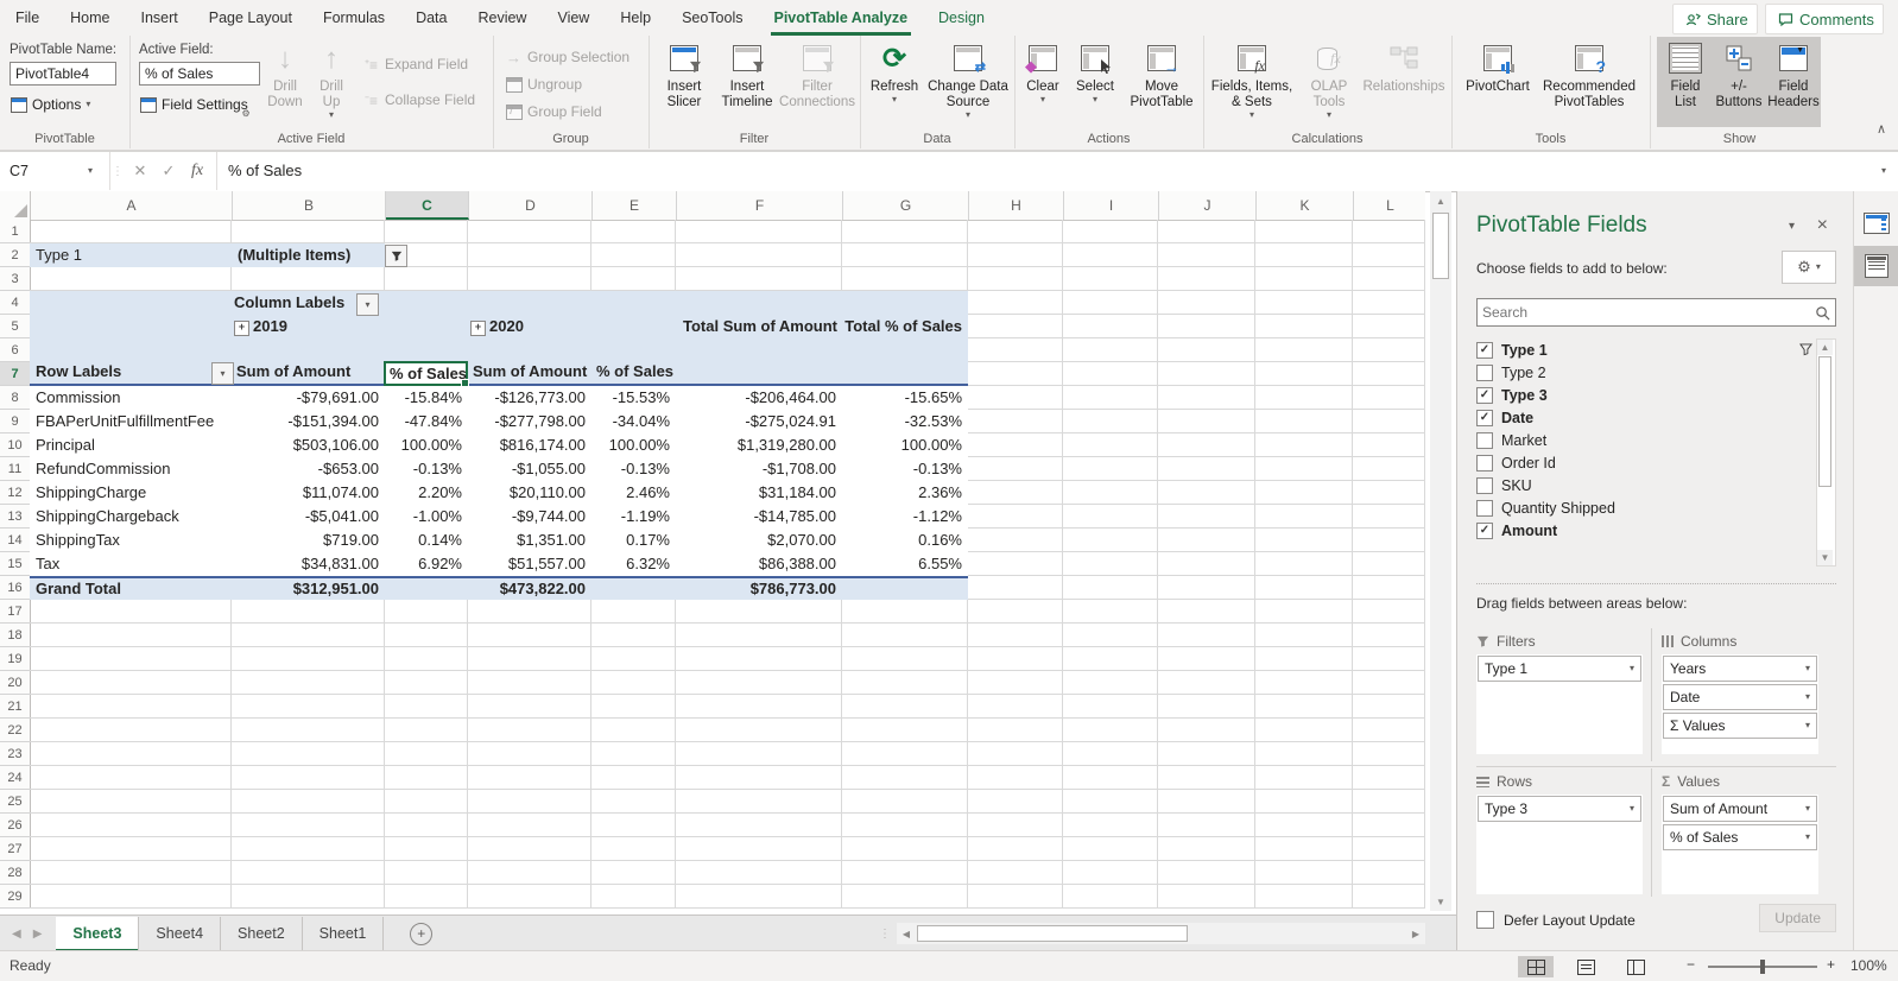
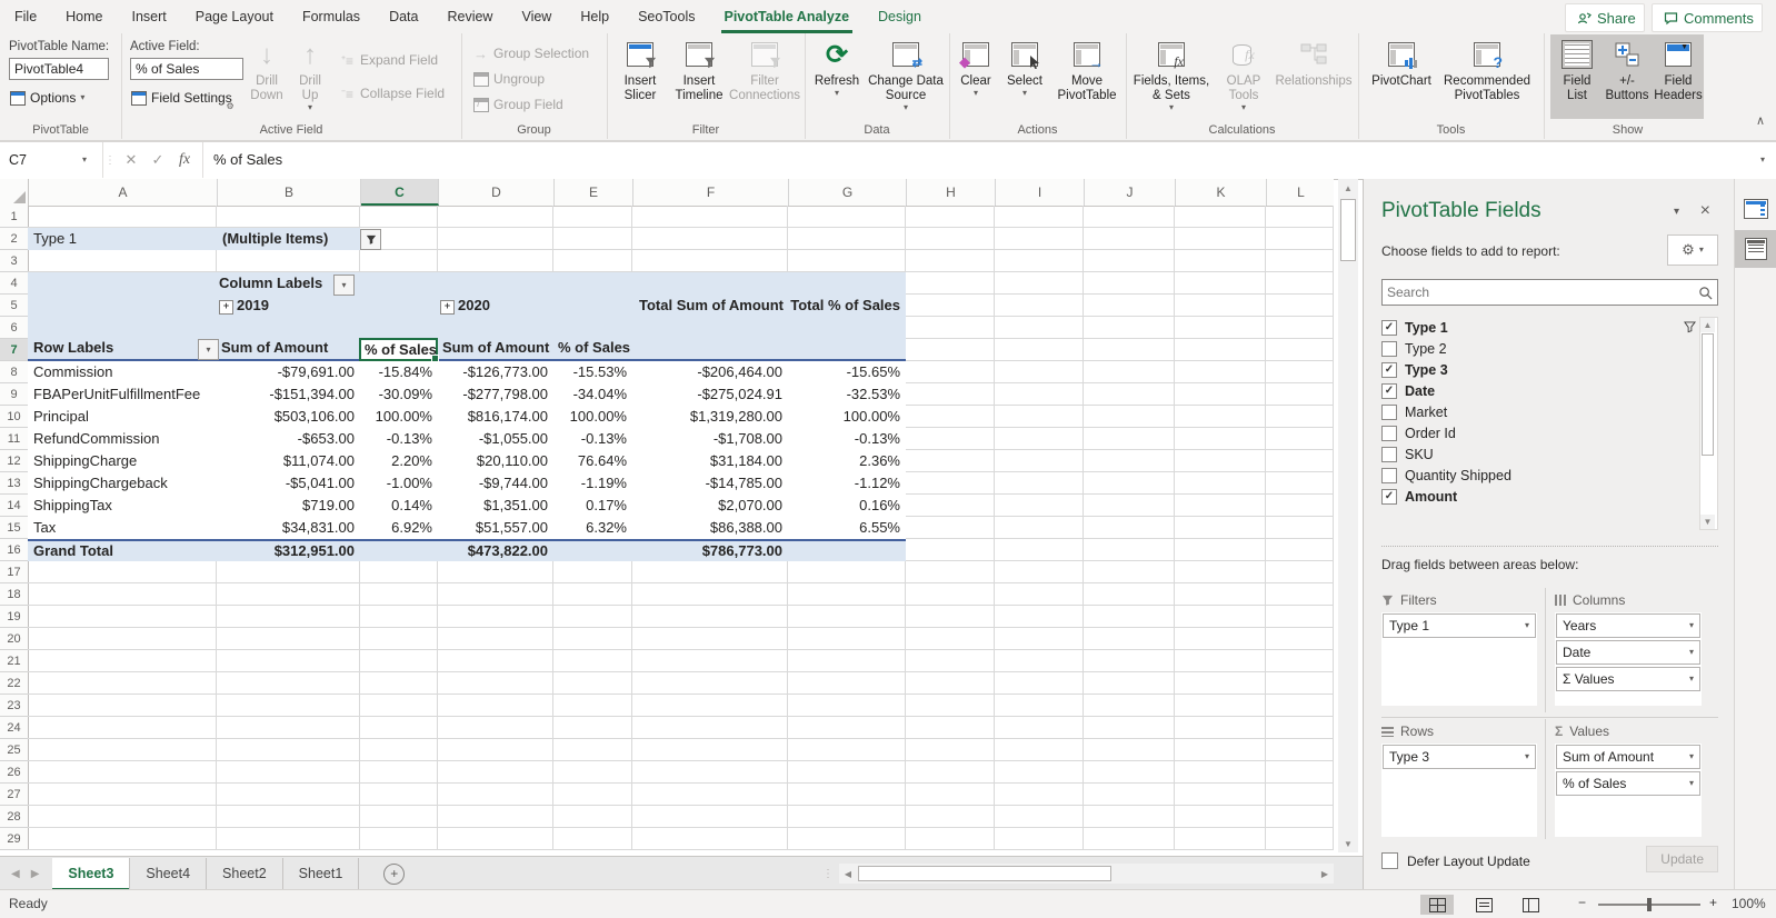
  File
  Home
  Insert
  Page Layout
  Formulas
  Data
  Review
  View
  Help
  SeoTools
  PivotTable Analyze
  Design
  Share
  Comments
  PivotTable Name:
  PivotTable4
  Options
  ▾
  PivotTable
  Active Field:
  % of Sales
  ⚙
  Field Settings
  ↓
  Drill Down
  ↑
  Drill Up
  ▾
  ⁺≡
  Expand Field
  Collapse Field
  Active Field
  →
  Group Selection
  Ungroup
  7
  Group Field
  Group
  Insert Slicer
  Insert Timeline
  Filter Connections
  Filter
  ⟳
  Refresh
  ▾
  ⇄
  Change Data Source
  ▾
  Data
  ◆
  Clear
  ▾
  Select
  ▾
  →
  Move PivotTable
  Actions
  fx
  Fields, Items, & Sets
  ▾
  fx
  OLAP Tools
  ▾
  Relationships
  Calculations
  PivotChart
  ?
  Recommended PivotTables
  Tools
  Field List
  +/- Buttons
  Field Headers
  Show
  ∧
  C7
  ▾
  ⋮
  ✕
  ✓
  fx
  % of Sales
  ▾
  A
  B
  C
  D
  E
  F
  G
  H
  I
  J
  K
  L
  1
  2
  3
  4
  5
  6
  7
  8
  9
  10
  11
  12
  13
  14
  15
  16
  17
  18
  19
  20
  21
  22
  23
  24
  25
  26
  27
  28
  29
  Type 1
  (Multiple Items)
  Column Labels
  ▾
  + 2019
  + 2020
  Total Sum of Amount
  Total % of Sales
  Row Labels
  ▾
  Sum of Amount
  Sum of Amount
  % of Sales
  % of Sales
  Commission
  -$79,691.00
  -15.84%
  -$126,773.00
  -15.53%
  -$206,464.00
  -15.65%
  FBAPerUnitFulfillmentFee
  -$151,394.00
- -47.84%
+ -30.09%
  -$277,798.00
  -34.04%
  -$275,024.91
  -32.53%
  Principal
  $503,106.00
  100.00%
  $816,174.00
  100.00%
  $1,319,280.00
  100.00%
  RefundCommission
  -$653.00
  -0.13%
  -$1,055.00
  -0.13%
  -$1,708.00
  -0.13%
  ShippingCharge
  $11,074.00
  2.20%
  $20,110.00
- 2.46%
+ 76.64%
  $31,184.00
  2.36%
  ShippingChargeback
  -$5,041.00
  -1.00%
  -$9,744.00
  -1.19%
  -$14,785.00
  -1.12%
  ShippingTax
  $719.00
  0.14%
  $1,351.00
  0.17%
  $2,070.00
  0.16%
  Tax
  $34,831.00
  6.92%
  $51,557.00
  6.32%
  $86,388.00
  6.55%
  Grand Total
  $312,951.00
  $473,822.00
  $786,773.00
  ▲
  ▼
  ◀
  ▶
  Sheet3
  Sheet4
  Sheet2
  Sheet1
  +
  ⋮
  ◀
  ▶
  Ready
  −
  +
  100%
  PivotTable Fields
  ▾
  ×
- Choose fields to add to below:
+ Choose fields to add to report:
  ⚙
  ▾
  Search
  ✓
  Type 1
  Type 2
  ✓
  Type 3
  ✓
  Date
  Market
  Order Id
  SKU
  Quantity Shipped
  ✓
  Amount
  ▲
  ▼
  Drag fields between areas below:
  Filters
  Columns
  Type 1
  ▾
  Years
  ▾
  Date
  ▾
  Σ Values
  ▾
  Rows
  Σ
  Values
  Type 3
  ▾
  Sum of Amount
  ▾
  % of Sales
  ▾
  Defer Layout Update
  Update
